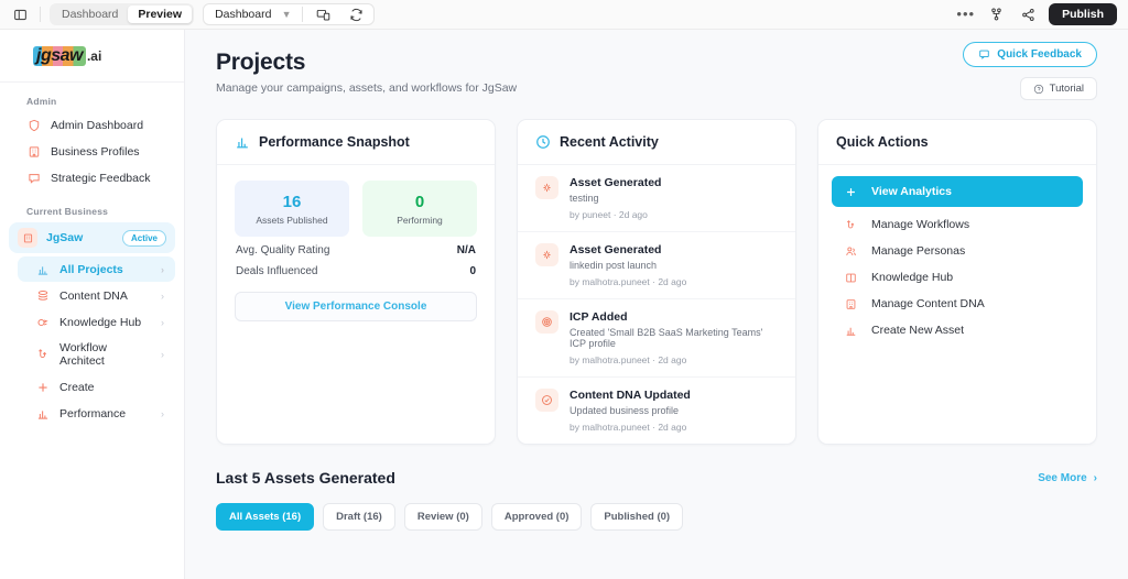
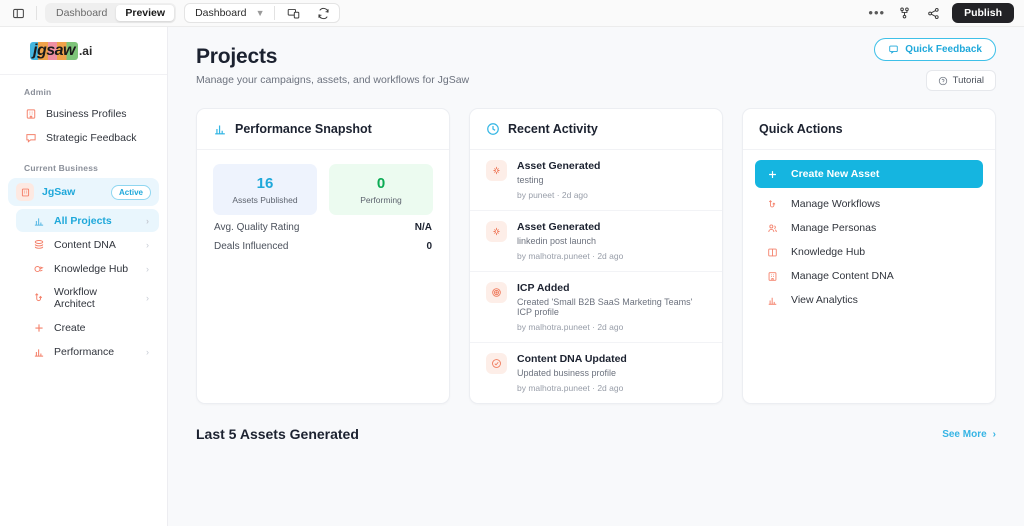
  Dashboard
  Preview
  Dashboard
  ▼
  •••
  Publish
  jgsaw
  .ai
  Admin
- Admin Dashboard
  Business Profiles
  Strategic Feedback
  Current Business
  JgSaw
  Active
  All Projects
  ›
  Content DNA
  ›
  Knowledge Hub
  ›
  Workflow Architect
  ›
  Create
  Performance
  ›
  Quick Feedback
  Tutorial
  Projects
  Manage your campaigns, assets, and workflows for JgSaw
  Performance Snapshot
  16
  Assets Published
  0
  Performing
  Avg. Quality Rating
  N/A
  Deals Influenced
  0
- View Performance Console
  Recent Activity
  Asset Generated
  testing
  by puneet · 2d ago
  Asset Generated
  linkedin post launch
  by malhotra.puneet · 2d ago
  ICP Added
  Created 'Small B2B SaaS Marketing Teams' ICP profile
  by malhotra.puneet · 2d ago
  Content DNA Updated
  Updated business profile
  by malhotra.puneet · 2d ago
  Quick Actions
- View Analytics
+ Create New Asset
  Manage Workflows
  Manage Personas
  Knowledge Hub
  Manage Content DNA
- Create New Asset
+ View Analytics
  Last 5 Assets Generated
  See More
  ›
- All Assets (16)
- Draft (16)
- Review (0)
- Approved (0)
- Published (0)
